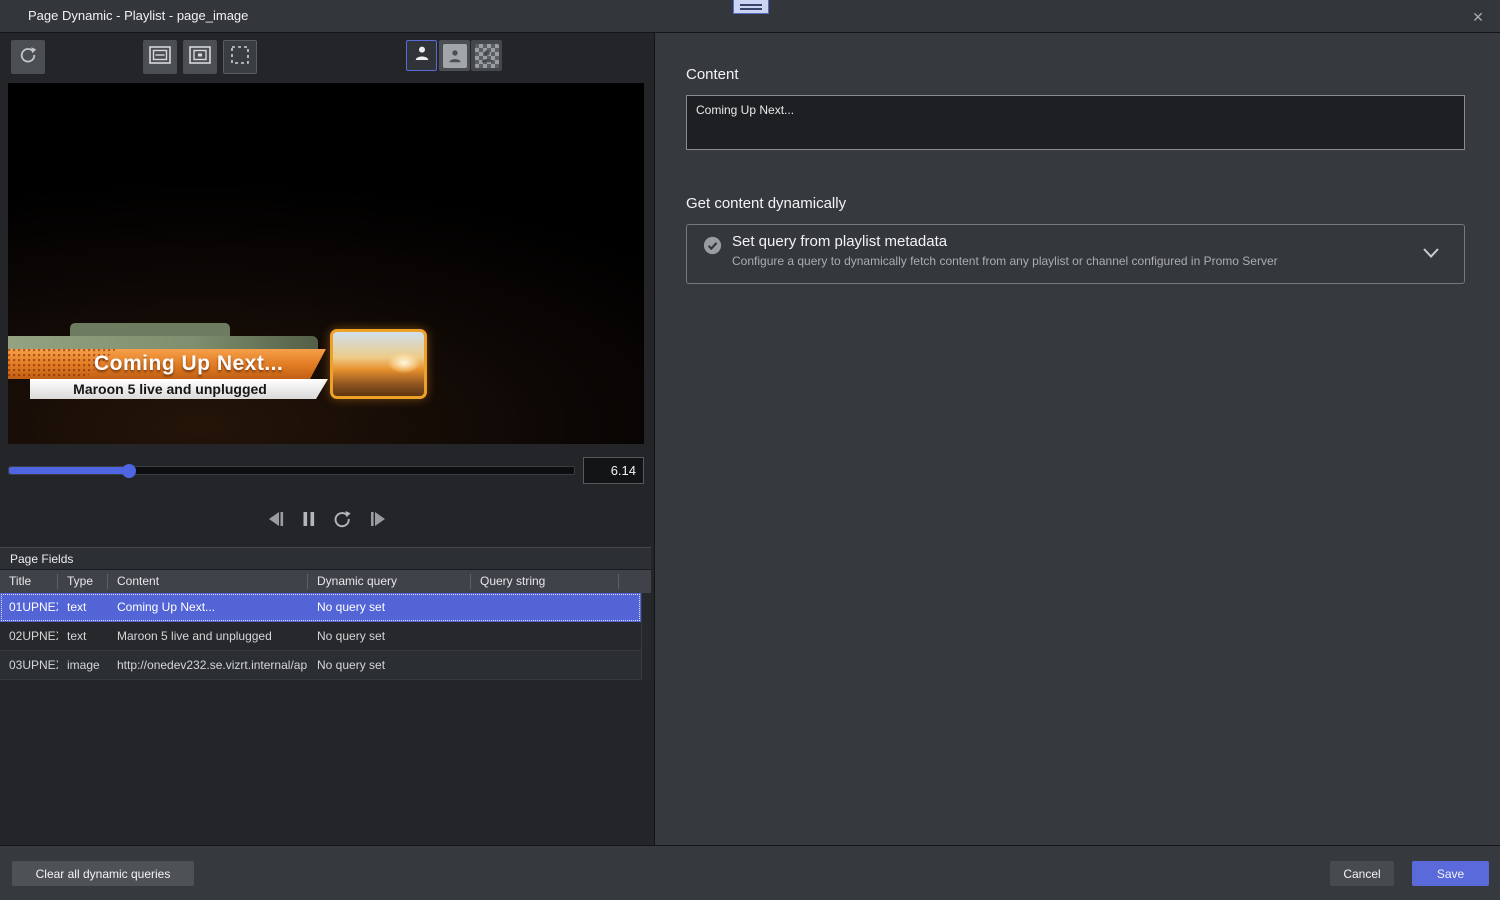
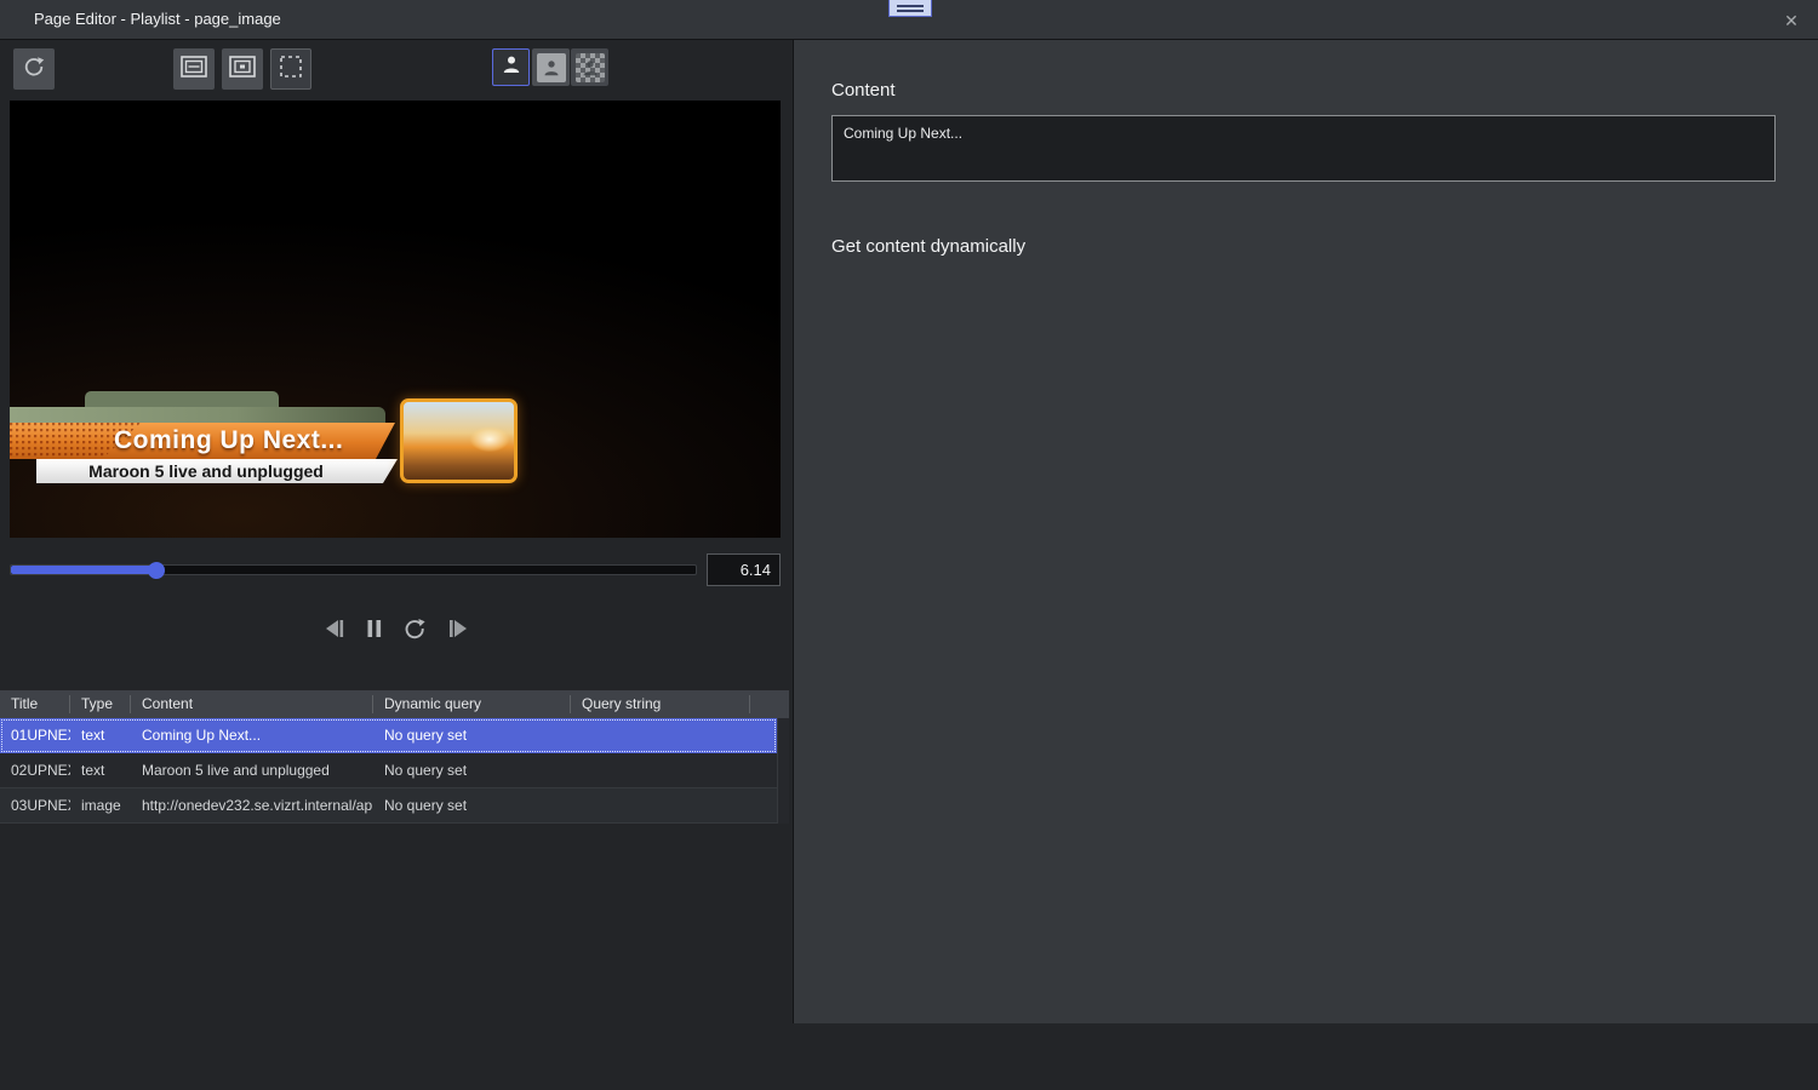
- Page Dynamic - Playlist - page_image
+ Page Editor - Playlist - page_image
  ✕
  Coming Up Next...
  Maroon 5 live and unplugged
  6.14
- Page Fields
  Title
  Type
  Content
  Dynamic query
  Query string
  01UPNE
  text
  Coming Up Next...
  No query set
  02UPNE
  text
  Maroon 5 live and unplugged
  No query set
  03UPNE
  image
  http://onedev232.se.vizrt.internal/ap
  No query set
  Content
  Coming Up Next...
  Get content dynamically
- Set query from playlist metadata
- Configure a query to dynamically fetch content from any playlist or channel configured in Promo Server
- Clear all dynamic queries
- Cancel
- Save
